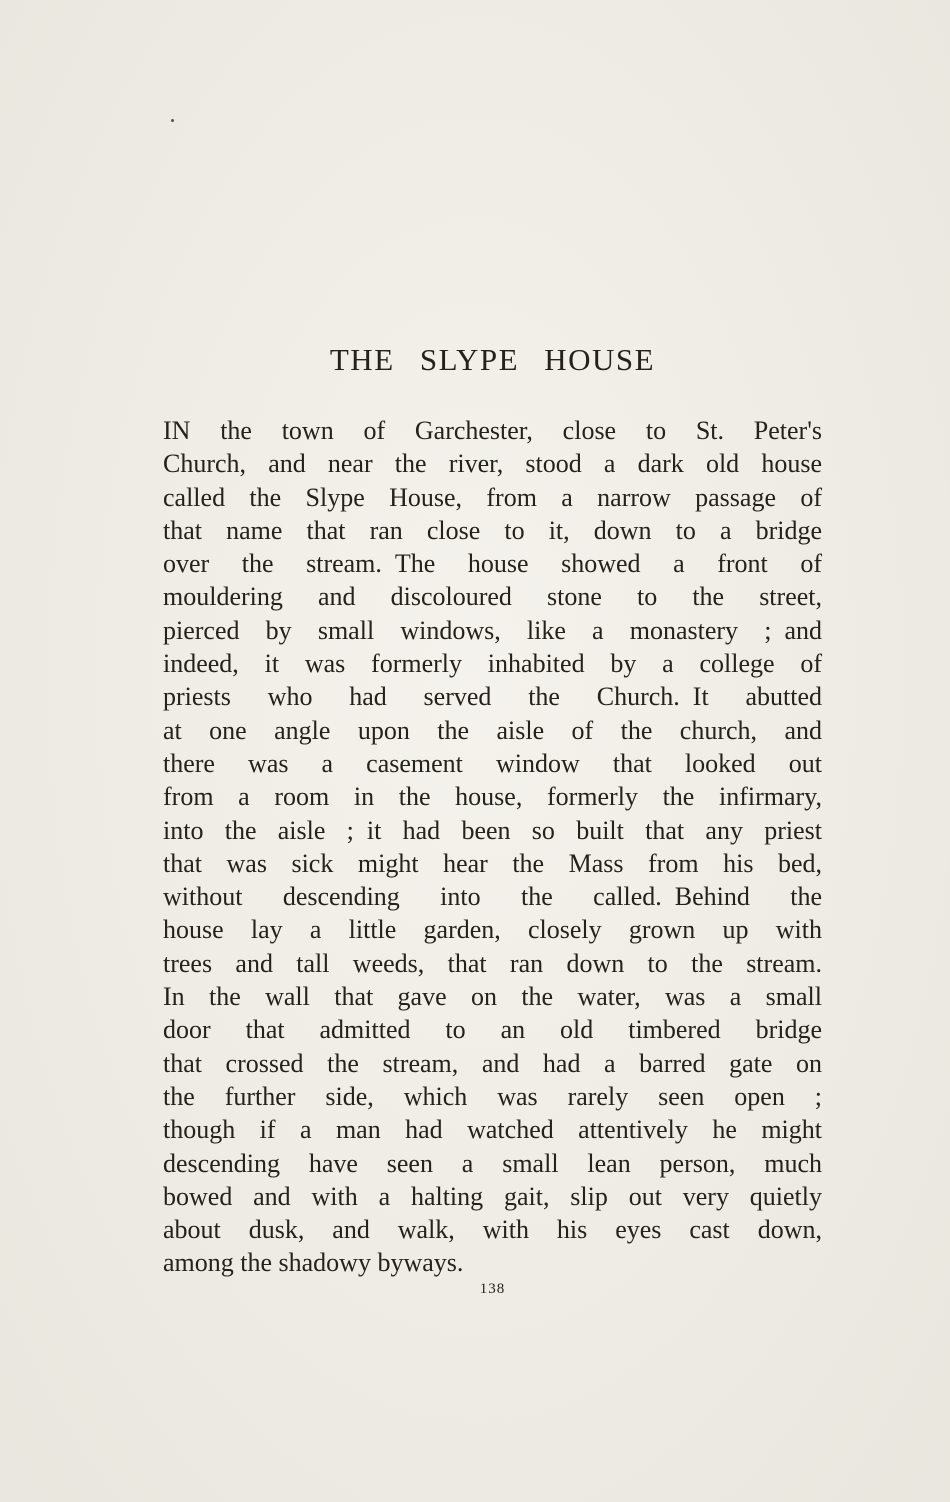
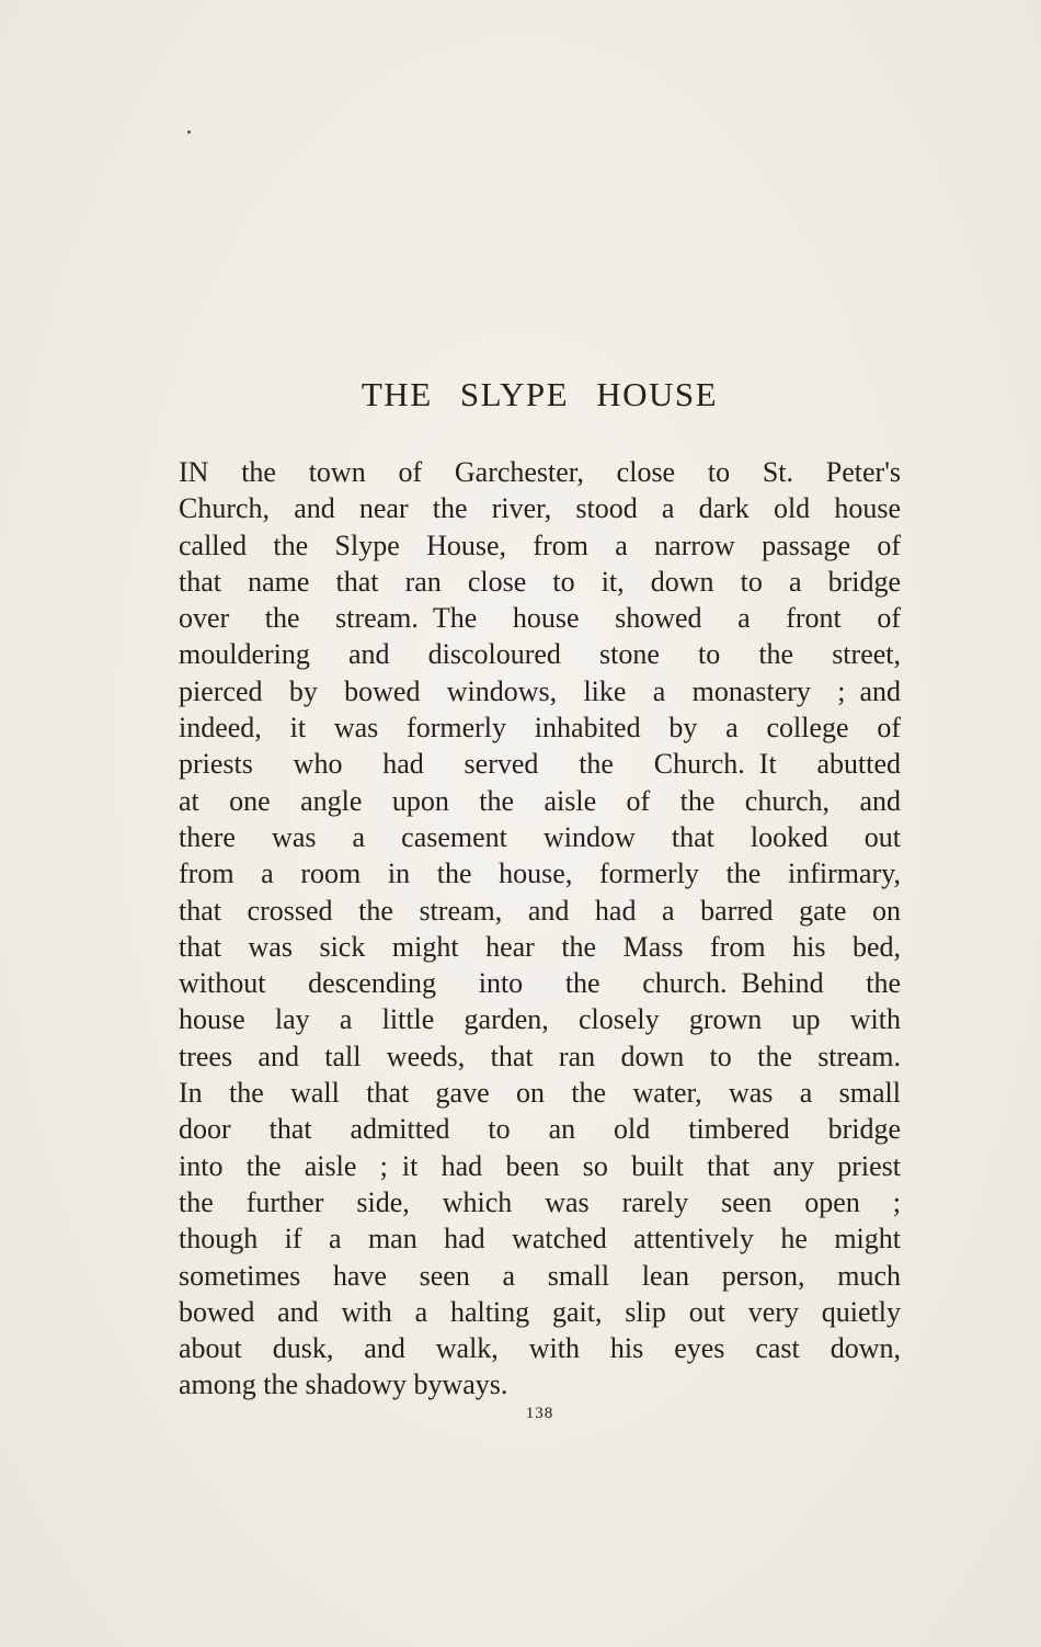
  THE SLYPE HOUSE
  IN the town of Garchester, close to St. Peter's
  Church, and near the river, stood a dark old house
  called the Slype House, from a narrow passage of
  that name that ran close to it, down to a bridge
  over the stream. The house showed a front of
  mouldering and discoloured stone to the street,
- pierced by small windows, like a monastery ; and
+ pierced by bowed windows, like a monastery ; and
  indeed, it was formerly inhabited by a college of
  priests who had served the Church. It abutted
  at one angle upon the aisle of the church, and
  there was a casement window that looked out
  from a room in the house, formerly the infirmary,
- into the aisle ; it had been so built that any priest
+ that crossed the stream, and had a barred gate on
  that was sick might hear the Mass from his bed,
- without descending into the called. Behind the
+ without descending into the church. Behind the
  house lay a little garden, closely grown up with
  trees and tall weeds, that ran down to the stream.
  In the wall that gave on the water, was a small
  door that admitted to an old timbered bridge
- that crossed the stream, and had a barred gate on
+ into the aisle ; it had been so built that any priest
  the further side, which was rarely seen open ;
  though if a man had watched attentively he might
- descending have seen a small lean person, much
+ sometimes have seen a small lean person, much
  bowed and with a halting gait, slip out very quietly
  about dusk, and walk, with his eyes cast down,
  among the shadowy byways.
  138
